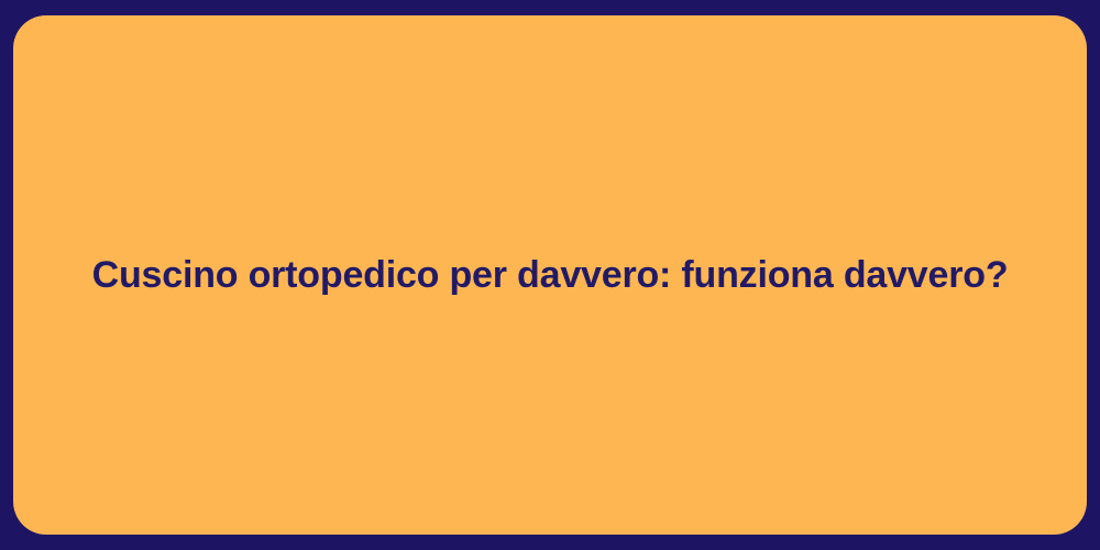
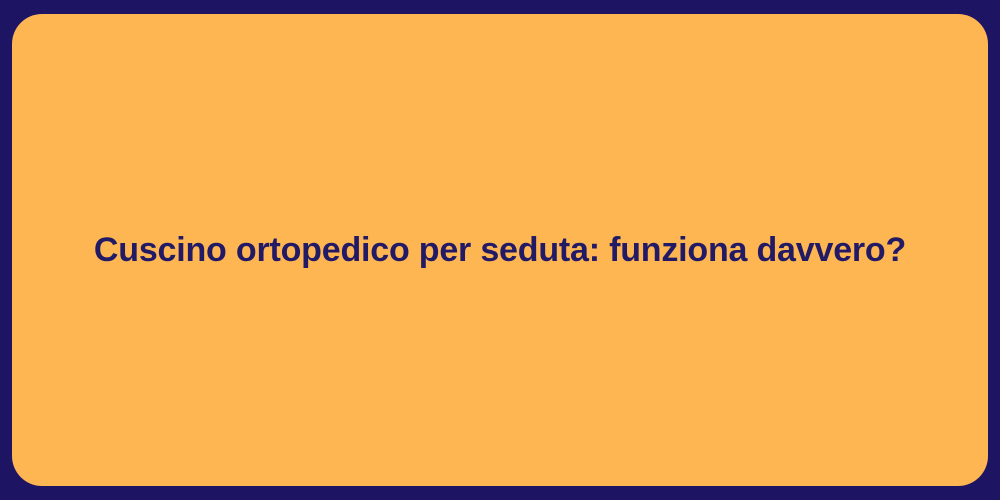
- Cuscino ortopedico per davvero: funziona davvero?
+ Cuscino ortopedico per seduta: funziona davvero?
